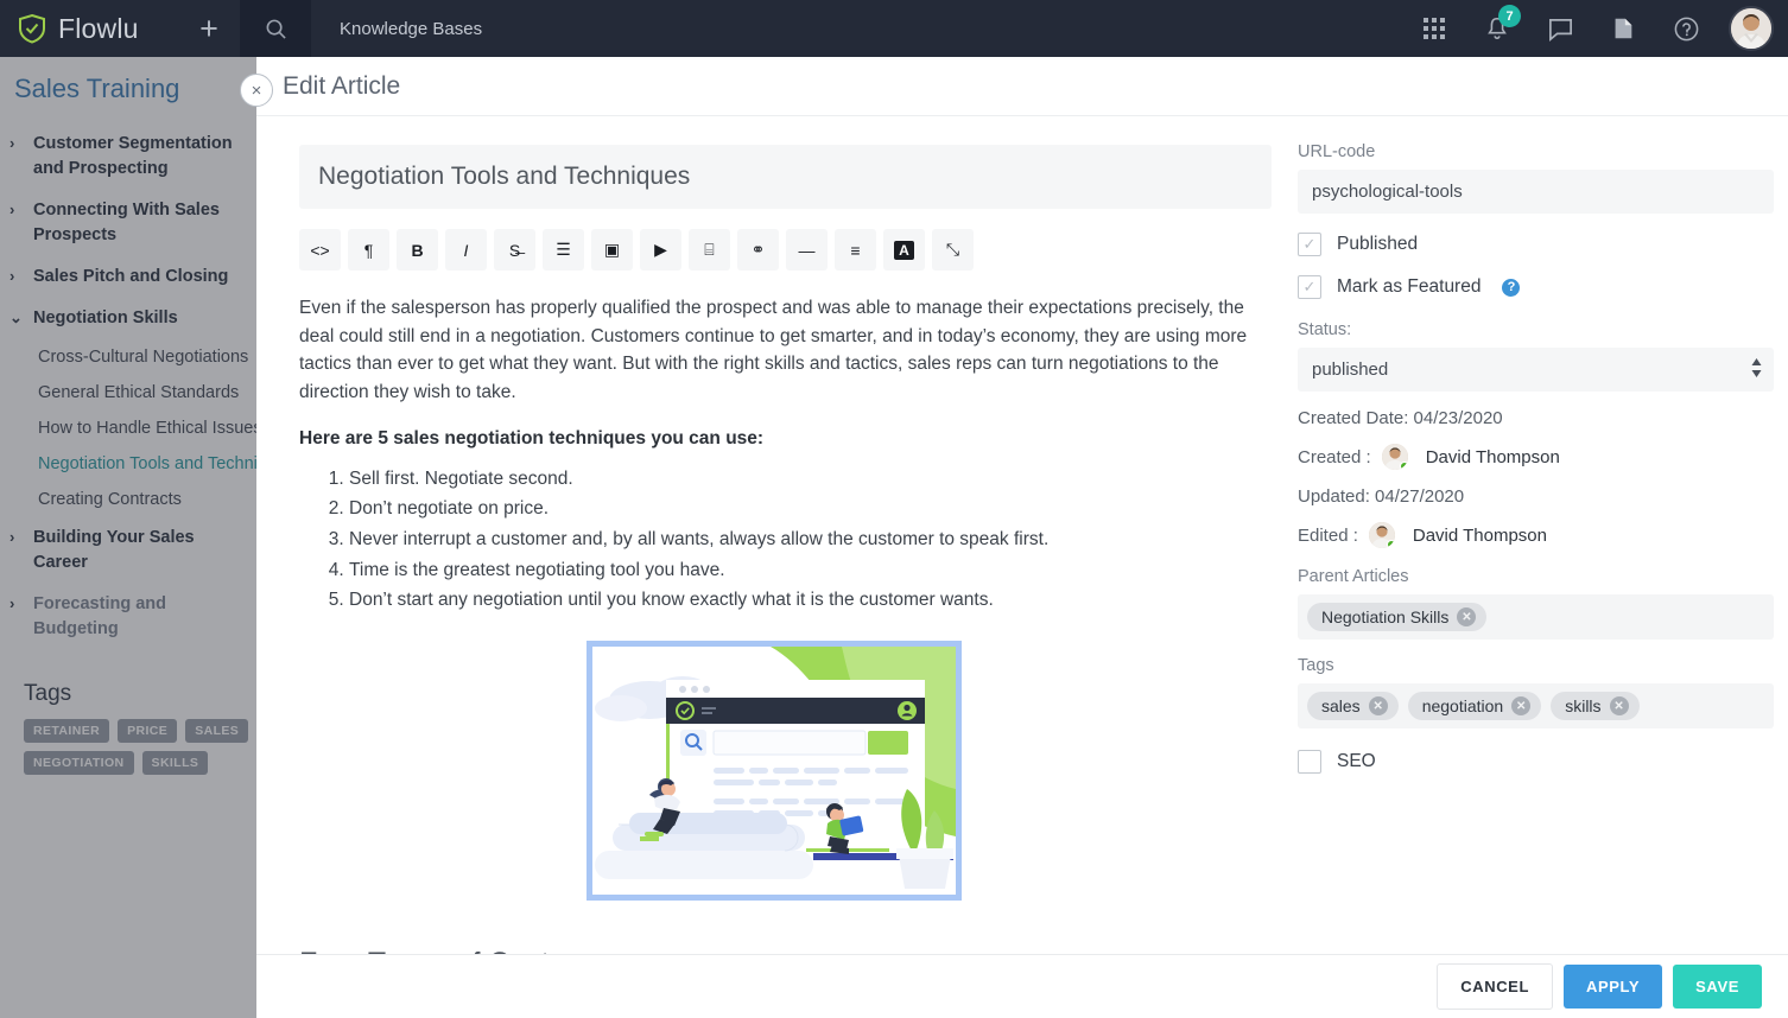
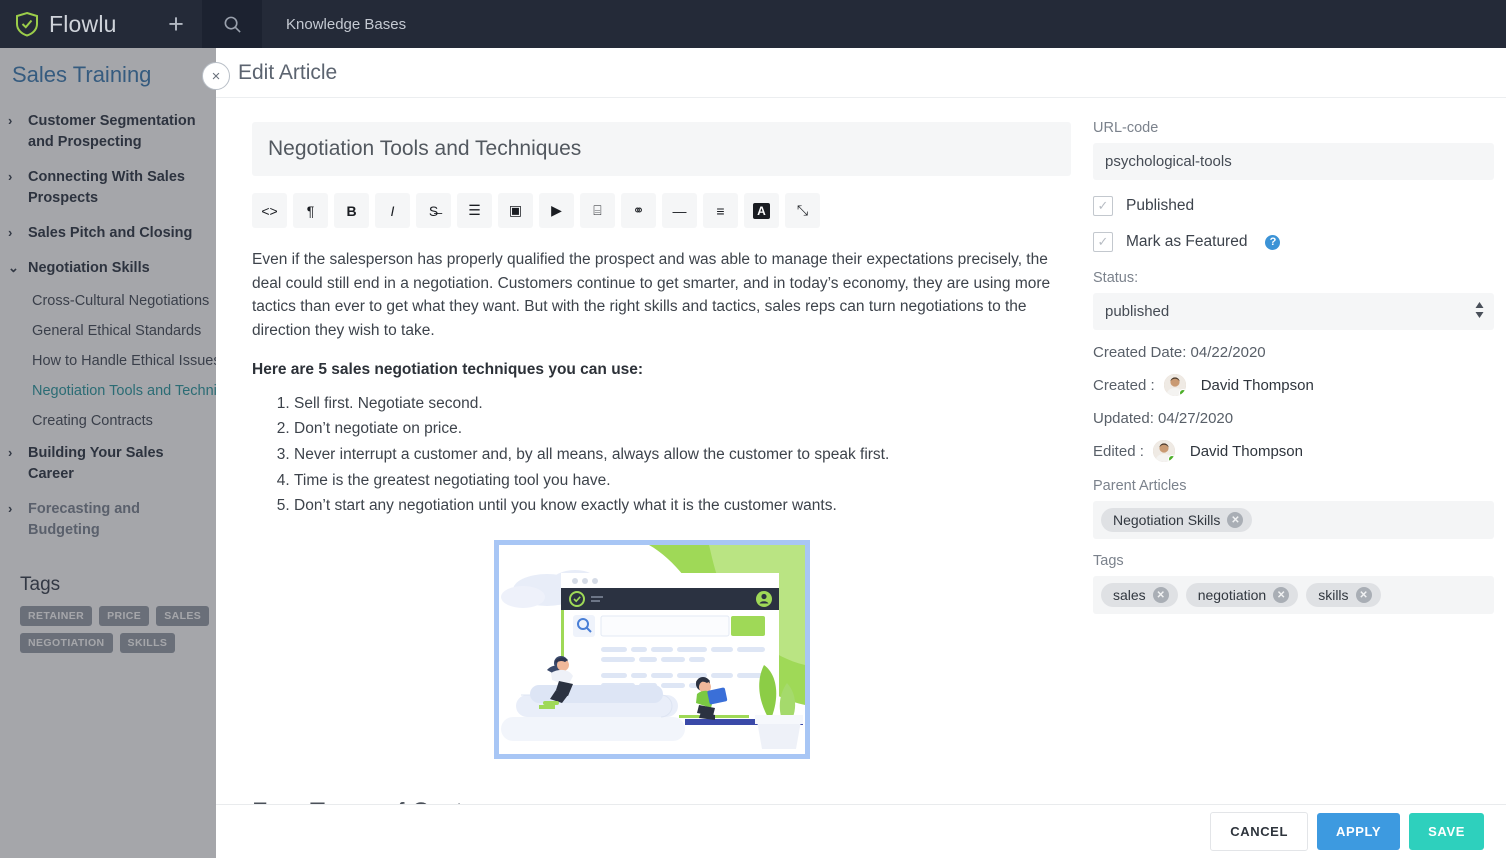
  Flowlu
  +
  Knowledge Bases
- 7
  Sales Training
  ›
  Customer Segmentation and Prospecting
  ›
  Connecting With Sales Prospects
  ›
  Sales Pitch and Closing
  ⌄
  Negotiation Skills
  Cross-Cultural Negotiations
  General Ethical Standards
  How to Handle Ethical Issue
  Negotiation Tools and Techn
  Creating Contracts
  ›
  Building Your Sales Career
  ›
  Forecasting and Budgeting
  Tags
  RETAINER
  PRICE
  SALES
  NEGOTIATION
  SKILLS
  ×
  Edit Article
  Negotiation Tools and Techniques
  <>
  ¶
  B
  I
  S̶
  ☰
  ▣
  ▶
  ⌸
  ⚭
  —
  ≡
  A
  ⤡
  Even if the salesperson has properly qualified the prospect and was able to manage their expectations precisely, the deal could still end in a negotiation. Customers continue to get smarter, and in today’s economy, they are using more tactics than ever to get what they want. But with the right skills and tactics, sales reps can turn negotiations to the direction they wish to take.
  Here are 5 sales negotiation techniques you can use:
  Sell first. Negotiate second.
  Don’t negotiate on price.
- Never interrupt a customer and, by all wants, always allow the customer to speak first.
+ Never interrupt a customer and, by all means, always allow the customer to speak first.
  Time is the greatest negotiating tool you have.
  Don’t start any negotiation until you know exactly what it is the customer wants.
  URL-code
  psychological-tools
  ✓
  Published
  ✓
  Mark as Featured
  ?
  Status:
  published
- Created Date: 04/23/2020
+ Created Date: 04/22/2020
  Created :
  David Thompson
  Updated: 04/27/2020
  Edited :
  David Thompson
  Parent Articles
  Negotiation Skills
  ✕
  Tags
  sales
  ✕
  negotiation
  ✕
  skills
  ✕
- SEO
  CANCEL
  APPLY
  SAVE
